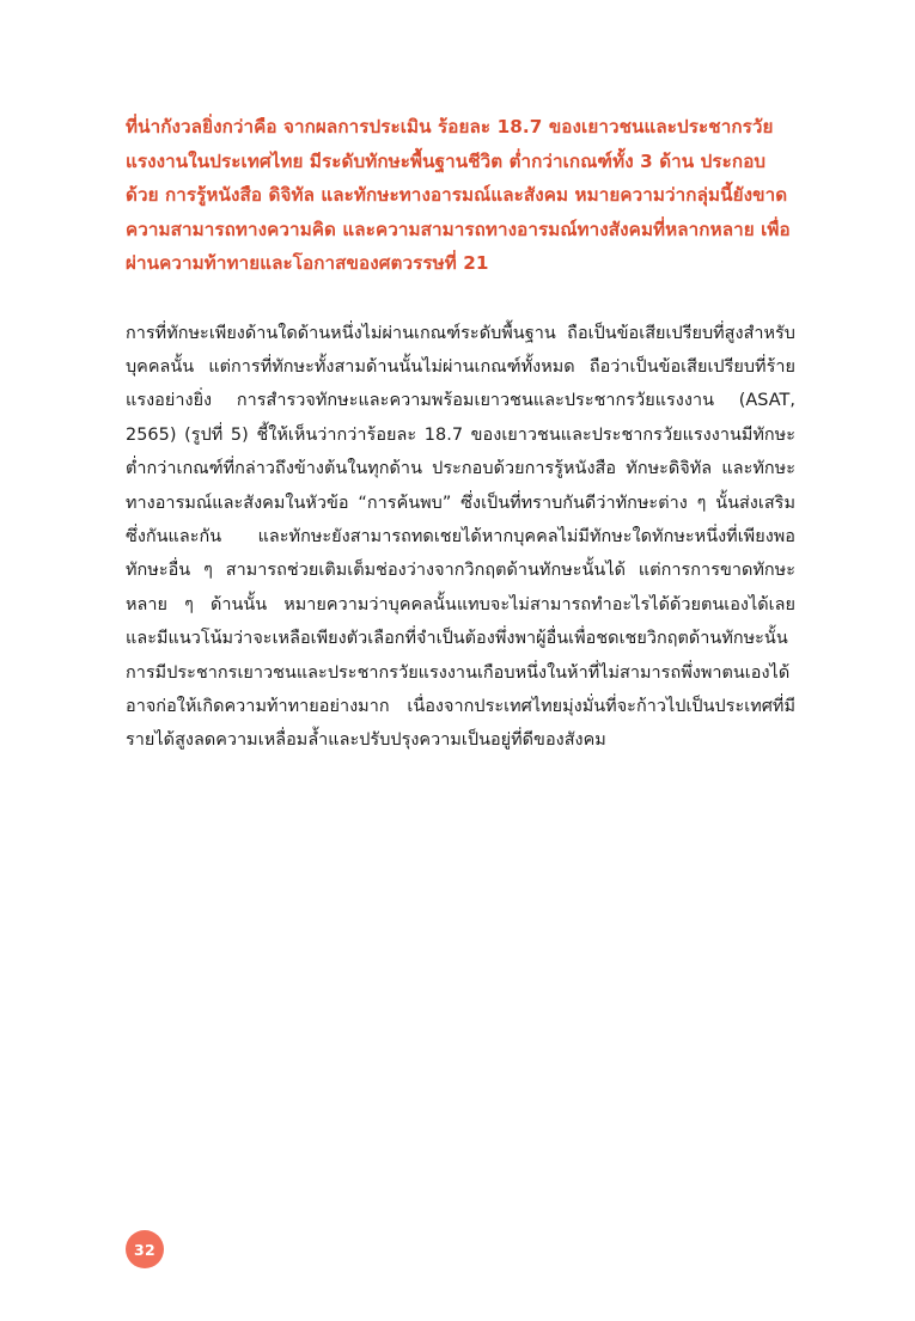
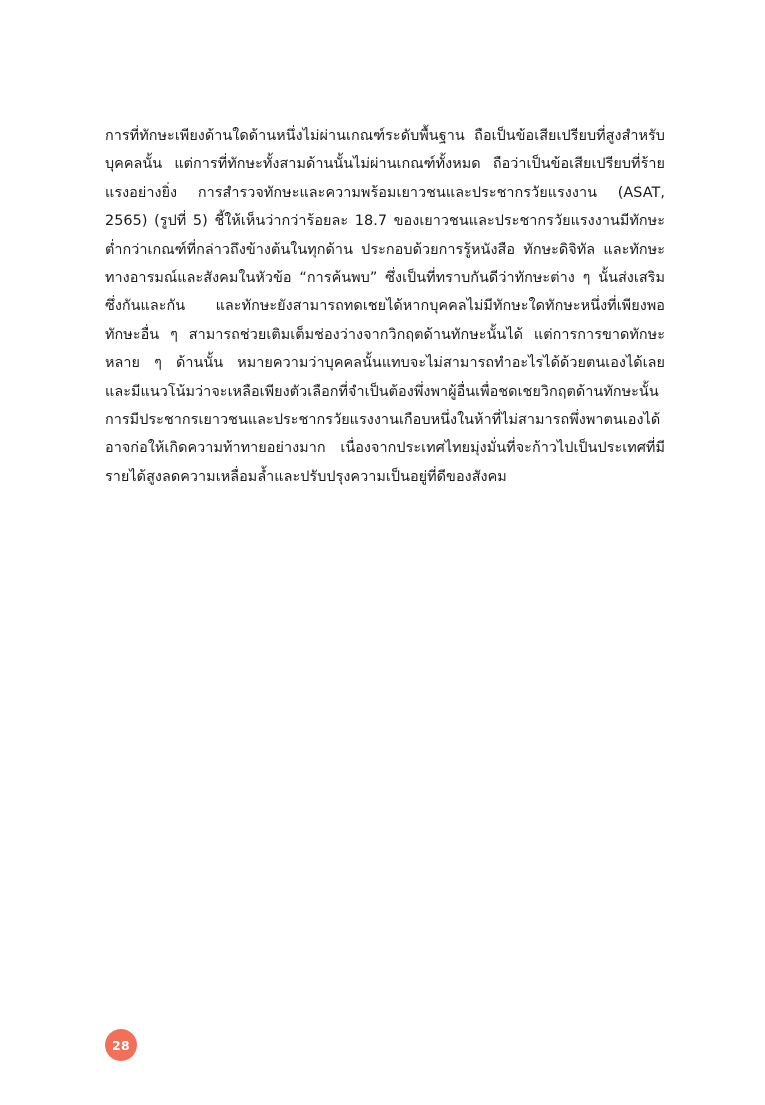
- ที่น่ากังวลยิ่งกว่าคือ จากผลการประเมิน ร้อยละ 18.7 ของเยาวชนและประชากรวัยแรงงานในประเทศไทย มีระดับทักษะพื้นฐานชีวิต ต่ำกว่าเกณฑ์ทั้ง 3 ด้าน ประกอบด้วย การรู้หนังสือ ดิจิทัล และทักษะทางอารมณ์และสังคม หมายความว่ากลุ่มนี้ยังขาดความสามารถทางความคิด และความสามารถทางอารมณ์ทางสังคมที่หลากหลาย เพื่อผ่านความท้าทายและโอกาสของศตวรรษที่ 21
  การที่ทักษะเพียงด้านใดด้านหนึ่งไม่ผ่านเกณฑ์ระดับพื้นฐาน ถือเป็นข้อเสียเปรียบที่สูงสำหรับบุคคลนั้น แต่การที่ทักษะทั้งสามด้านนั้นไม่ผ่านเกณฑ์ทั้งหมด ถือว่าเป็นข้อเสียเปรียบที่ร้ายแรงอย่างยิ่ง การสำรวจทักษะและความพร้อมเยาวชนและประชากรวัยแรงงาน (ASAT, 2565) (รูปที่ 5) ชี้ให้เห็นว่ากว่าร้อยละ 18.7 ของเยาวชนและประชากรวัยแรงงานมีทักษะต่ำกว่าเกณฑ์ที่กล่าวถึงข้างต้นในทุกด้าน ประกอบด้วยการรู้หนังสือ ทักษะดิจิทัล และทักษะทางอารมณ์และสังคมในหัวข้อ “การค้นพบ” ซึ่งเป็นที่ทราบกันดีว่าทักษะต่าง ๆ นั้นส่งเสริมซึ่งกันและกัน และทักษะยังสามารถทดเชยได้หากบุคคลไม่มีทักษะใดทักษะหนึ่งที่เพียงพอ ทักษะอื่น ๆ สามารถช่วยเติมเต็มช่องว่างจากวิกฤตด้านทักษะนั้นได้ แต่การการขาดทักษะหลาย ๆ ด้านนั้น หมายความว่าบุคคลนั้นแทบจะไม่สามารถทำอะไรได้ด้วยตนเองได้เลย และมีแนวโน้มว่าจะเหลือเพียงตัวเลือกที่จำเป็นต้องพึ่งพาผู้อื่นเพื่อชดเชยวิกฤตด้านทักษะนั้น การมีประชากรเยาวชนและประชากรวัยแรงงานเกือบหนึ่งในห้าที่ไม่สามารถพึ่งพาตนเองได้ อาจก่อให้เกิดความท้าทายอย่างมาก เนื่องจากประเทศไทยมุ่งมั่นที่จะก้าวไปเป็นประเทศที่มีรายได้สูงลดความเหลื่อมล้ำและปรับปรุงความเป็นอยู่ที่ดีของสังคม
- 32
+ 28
